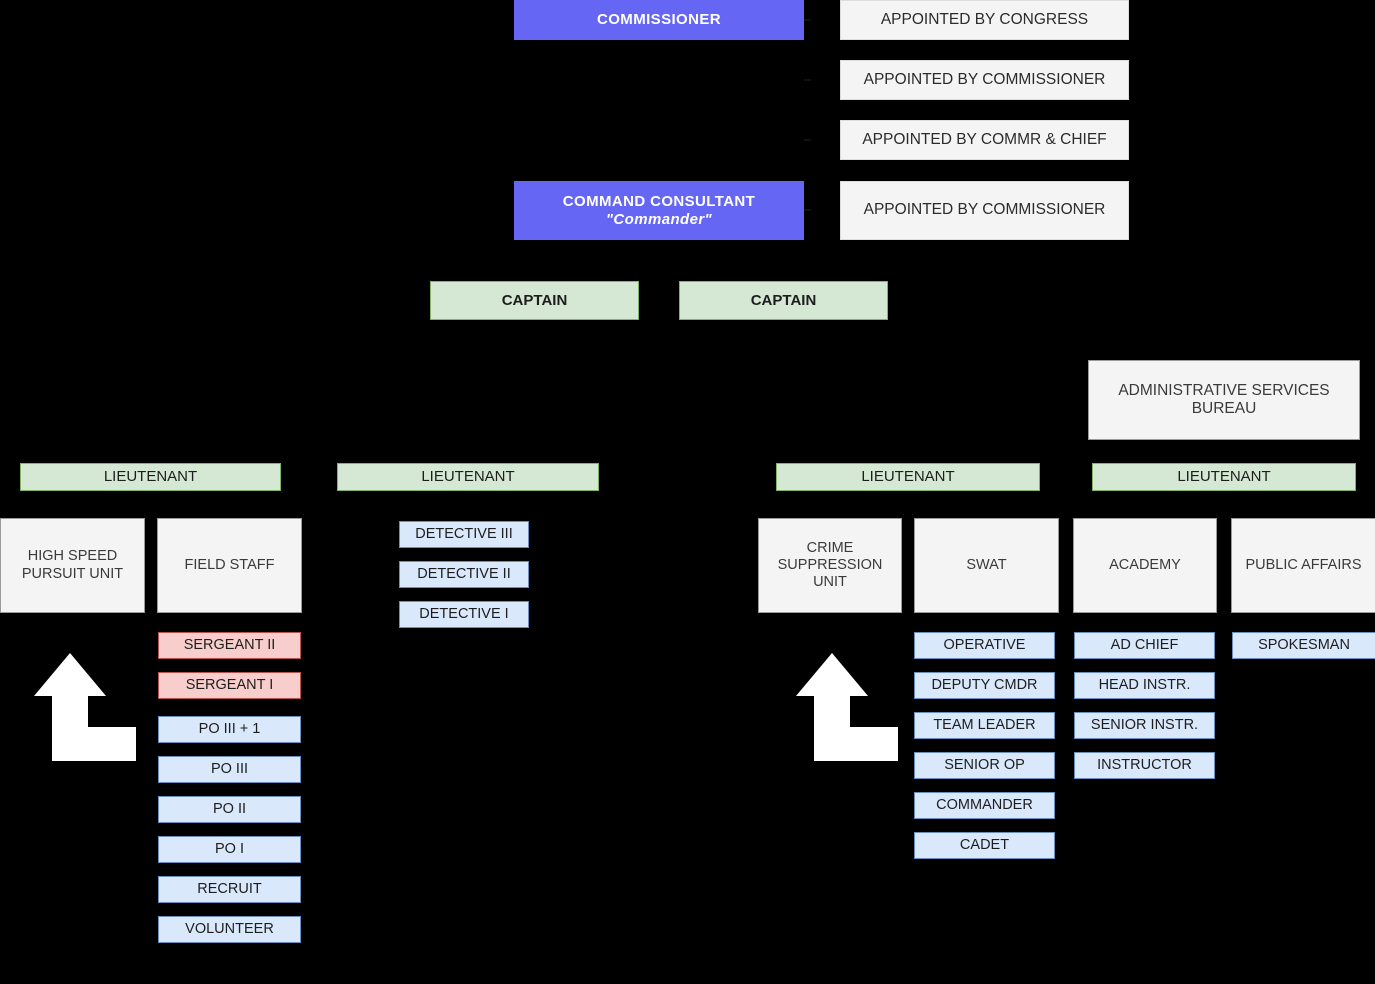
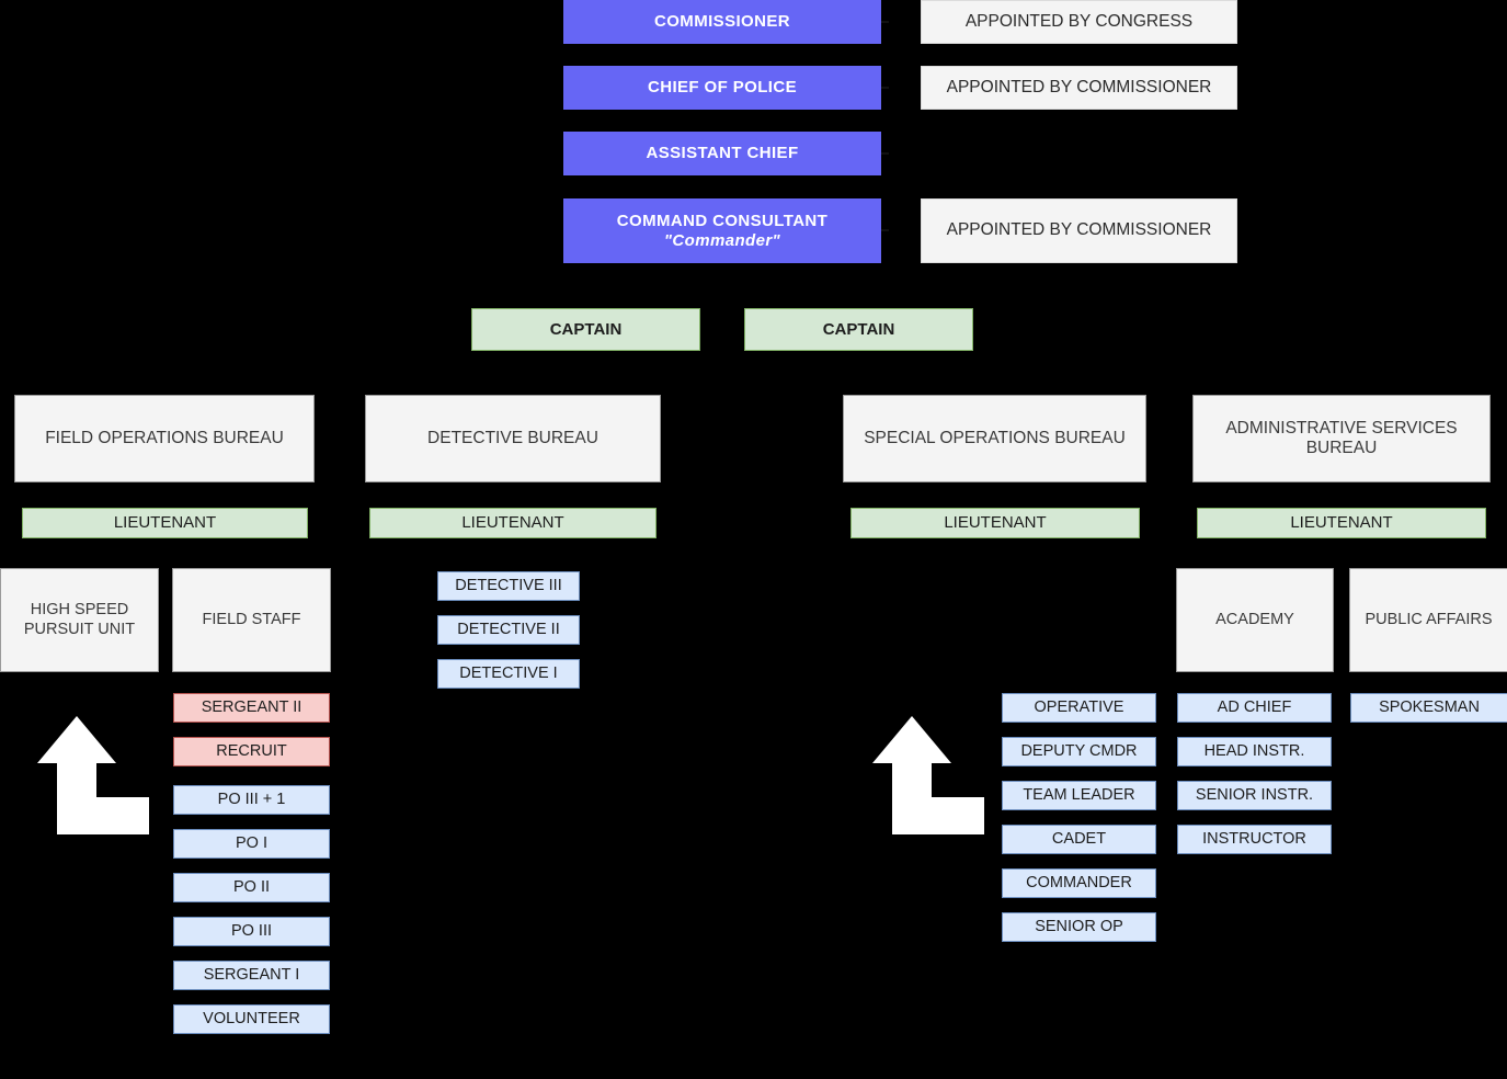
  COMMISSIONER
+ CHIEF OF POLICE
+ ASSISTANT CHIEF
  COMMAND CONSULTANT
  "Commander"
  APPOINTED BY CONGRESS
  APPOINTED BY COMMISSIONER
- APPOINTED BY COMMR & CHIEF
  APPOINTED BY COMMISSIONER
  CAPTAIN
  CAPTAIN
+ FIELD OPERATIONS BUREAU
+ DETECTIVE BUREAU
+ SPECIAL OPERATIONS BUREAU
  ADMINISTRATIVE SERVICES BUREAU
  LIEUTENANT
  LIEUTENANT
  LIEUTENANT
  LIEUTENANT
  HIGH SPEED PURSUIT UNIT
  FIELD STAFF
- CRIME SUPPRESSION UNIT
- SWAT
  ACADEMY
  PUBLIC AFFAIRS
  SERGEANT II
- SERGEANT I
+ RECRUIT
  PO III + 1
- PO III
+ PO I
  PO II
- PO I
+ PO III
- RECRUIT
+ SERGEANT I
  VOLUNTEER
  DETECTIVE III
  DETECTIVE II
  DETECTIVE I
  OPERATIVE
  DEPUTY CMDR
  TEAM LEADER
- SENIOR OP
+ CADET
  COMMANDER
- CADET
+ SENIOR OP
  AD CHIEF
  HEAD INSTR.
  SENIOR INSTR.
  INSTRUCTOR
  SPOKESMAN
